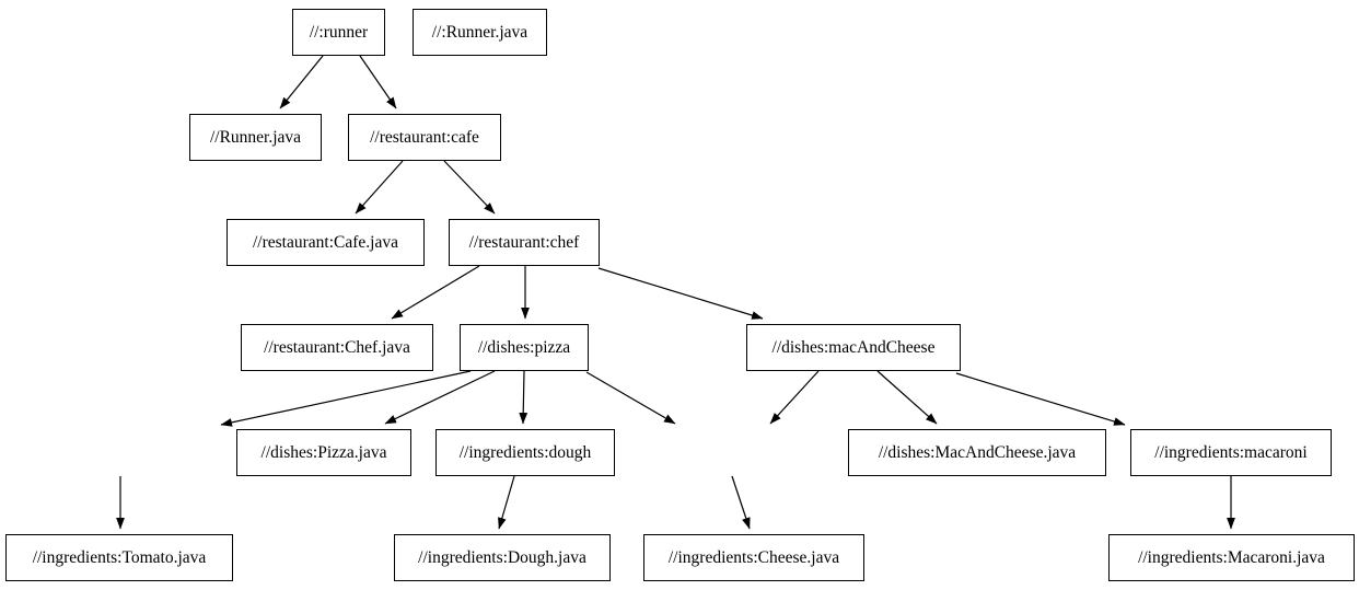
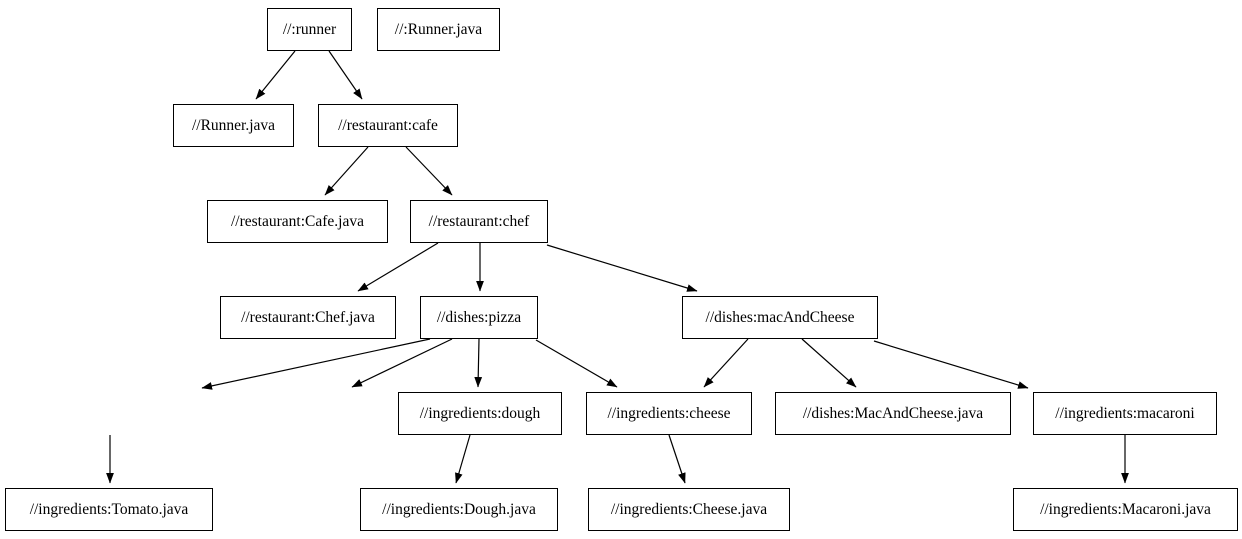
  //:runner
  //:Runner.java
  //Runner.java
  //restaurant:cafe
  //restaurant:Cafe.java
  //restaurant:chef
  //restaurant:Chef.java
  //dishes:pizza
  //dishes:macAndCheese
- //dishes:Pizza.java
  //ingredients:dough
+ //ingredients:cheese
  //dishes:MacAndCheese.java
  //ingredients:macaroni
  //ingredients:Tomato.java
  //ingredients:Dough.java
  //ingredients:Cheese.java
  //ingredients:Macaroni.java
